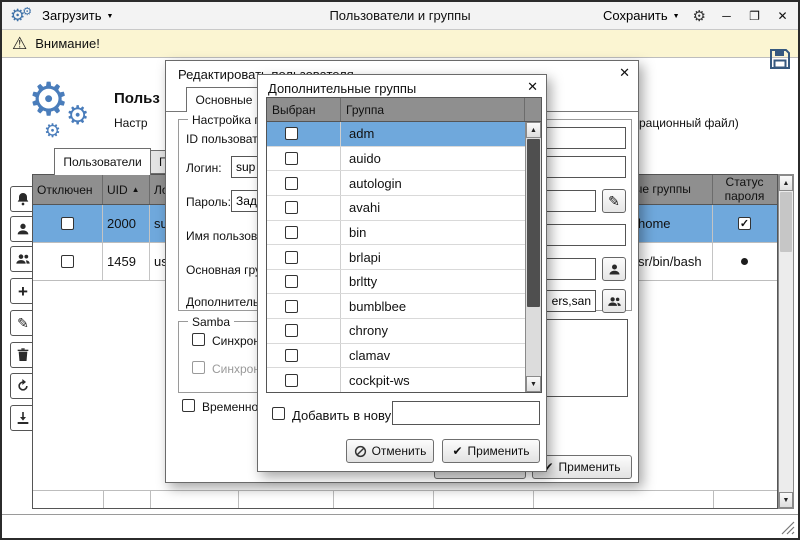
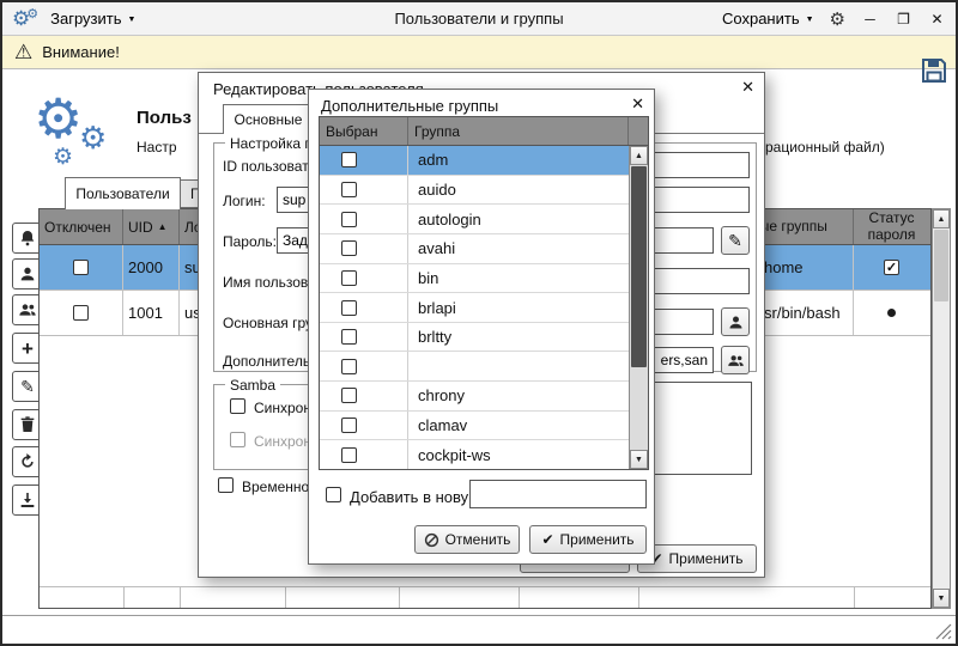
  ⚙⚙
  Загрузить
  Пользователи и группы
  Сохранить
  ⚙
  ─
  ❐
  ✕
  ⚠
  Внимание!
  ⚙
  ⚙
  ⚙
  Польз
  Настр
  рационный файл)
  Г
  Пользователи
  +
  ✎
  Отключен
  UID
  ▲
  Статус пароля
  2000
  home
- 1459
+ 1001
  sr/bin/bash
  ✕
  Основные
  Настройка
  ID пользоват
  Логин:
  sup
  Пароль:
  Зад
  ✎
  Имя пользов
  Основная гр
  Дополнитель
  ers,san
  Samba
  Временно
  ✔
  Применить
  Дополнительные группы
  ✕
  Выбран
  Группа
  adm
  auido
  autologin
  avahi
  bin
  brlapi
  brltty
- bumblbee
  chrony
  clamav
  cockpit-ws
  Добавить в нову
  Отменить
  ✔
  Применить
